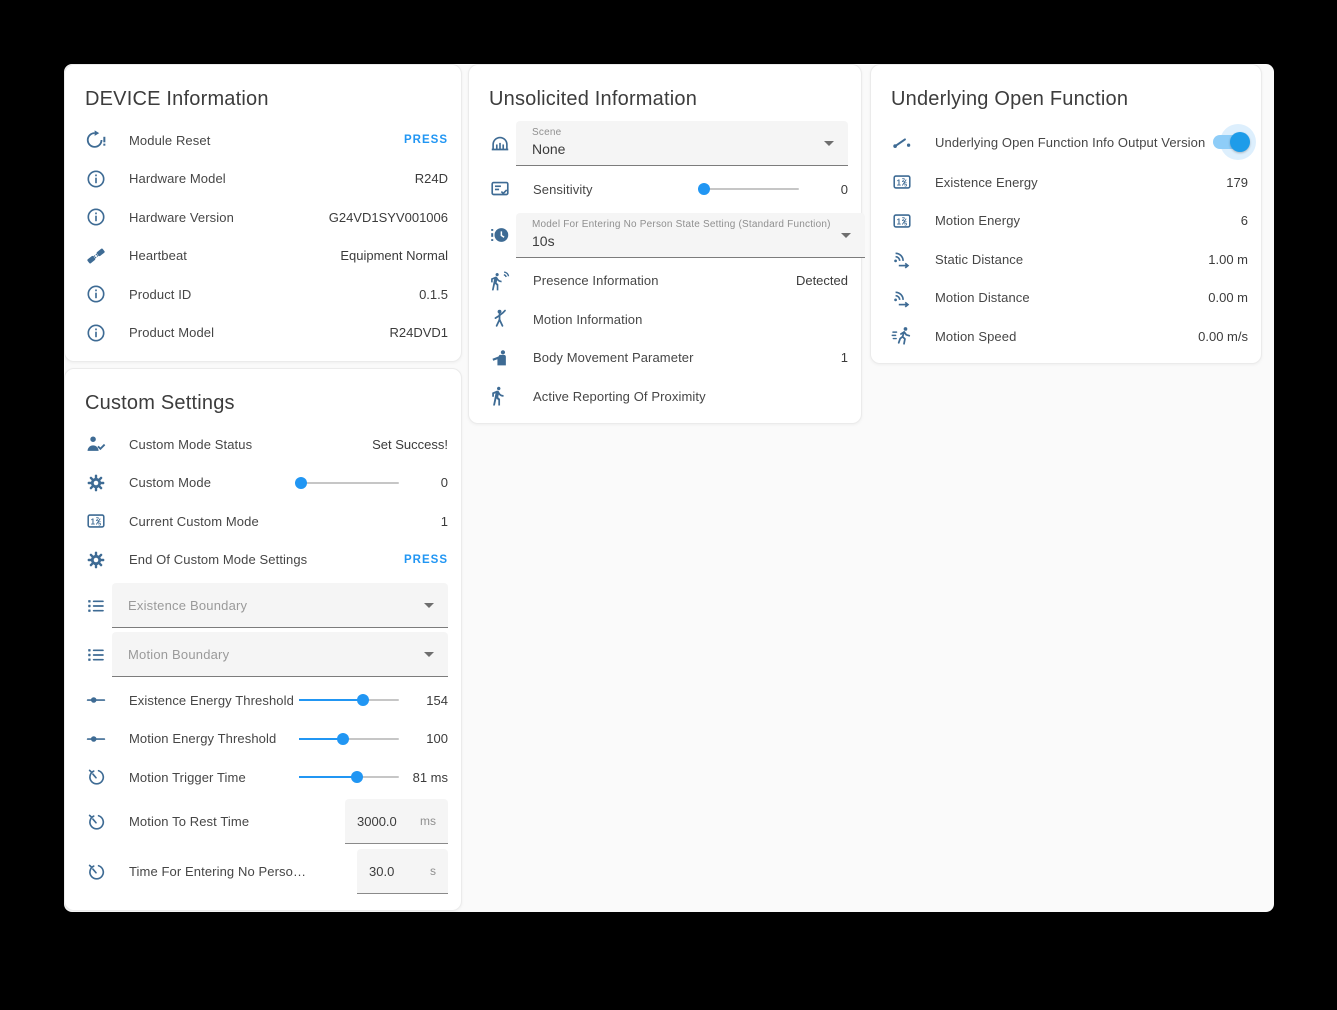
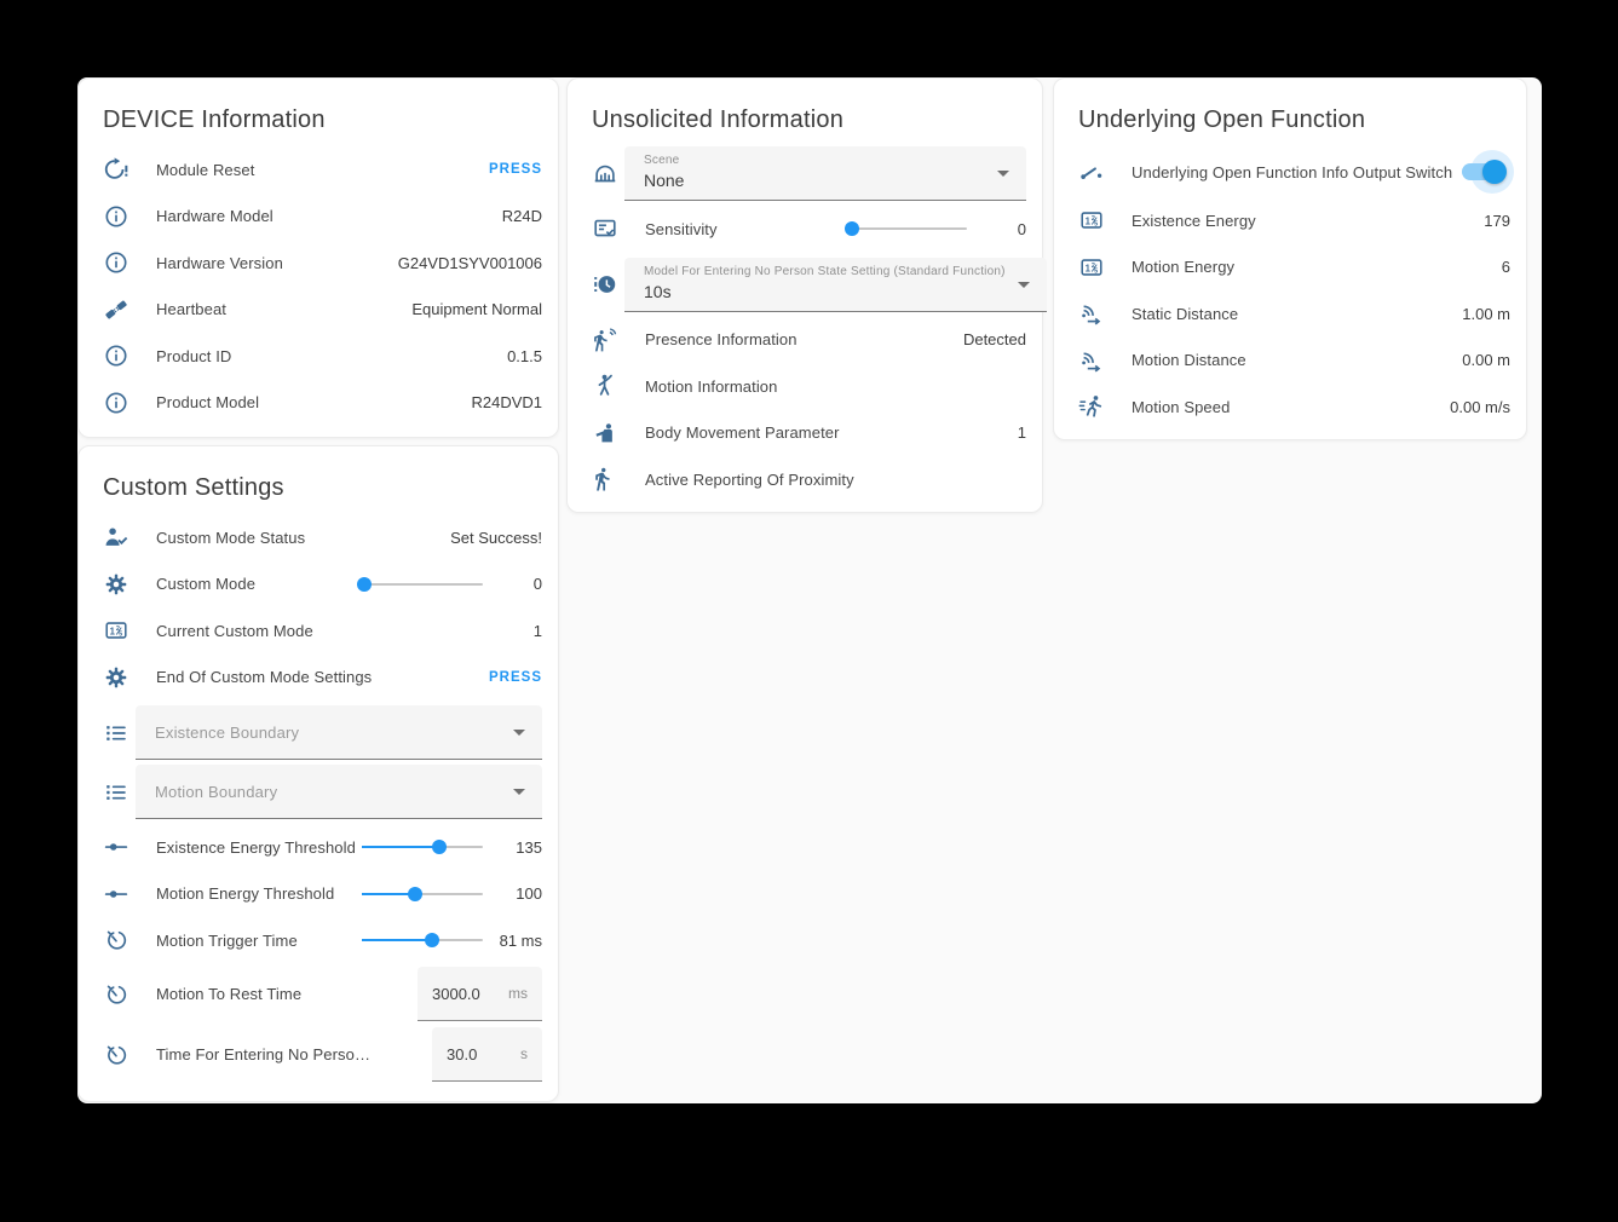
  DEVICE Information
  Module Reset
  PRESS
  Hardware Model
  R24D
  Hardware Version
  G24VD1SYV001006
  Heartbeat
  Equipment Normal
  Product ID
  0.1.5
  Product Model
  R24DVD1
  Unsolicited Information
  Scene
  None
  Sensitivity
  0
  Model For Entering No Person State Setting (Standard Function)
  10s
  Presence Information
  Detected
  Motion Information
  Body Movement Parameter
  1
  Active Reporting Of Proximity
  Underlying Open Function
- Underlying Open Function Info Output Version
+ Underlying Open Function Info Output Switch
  Existence Energy
  179
  Motion Energy
  6
  Static Distance
  1.00 m
  Motion Distance
  0.00 m
  Motion Speed
  0.00 m/s
  Custom Settings
  Custom Mode Status
  Set Success!
  Custom Mode
  0
  Current Custom Mode
  1
  End Of Custom Mode Settings
  PRESS
  Existence Boundary
  Motion Boundary
  Existence Energy Threshold
- 154
+ 135
  Motion Energy Threshold
  100
  Motion Trigger Time
  81 ms
  Motion To Rest Time
  3000.0
  ms
  Time For Entering No Perso…
  30.0
  s
